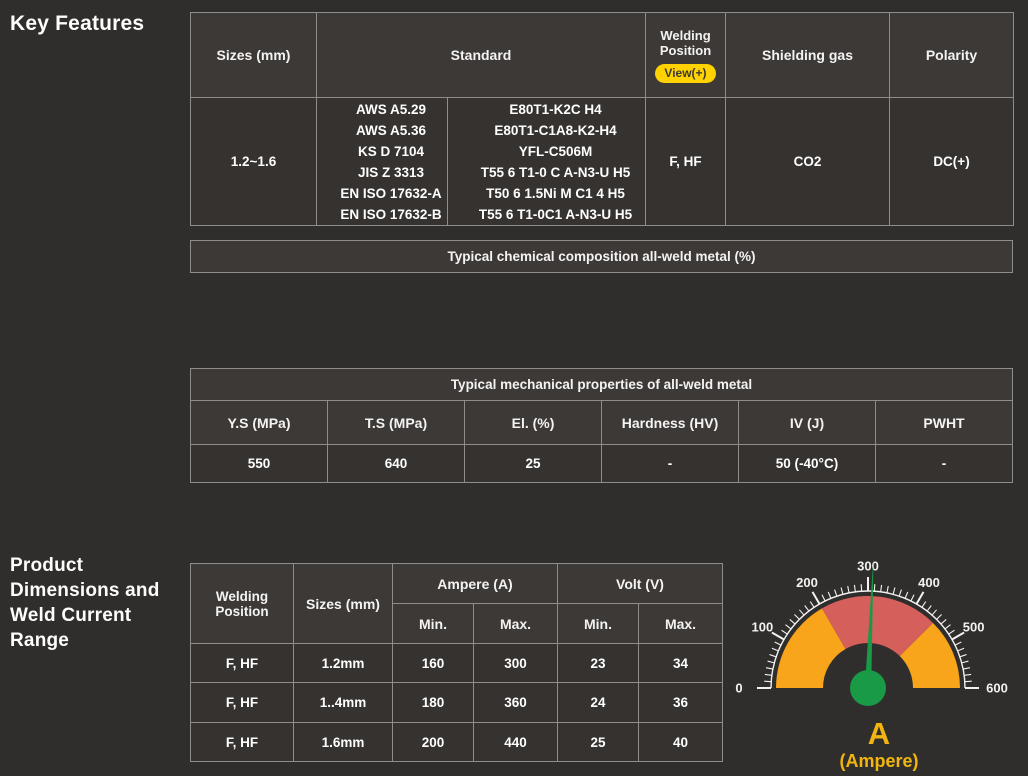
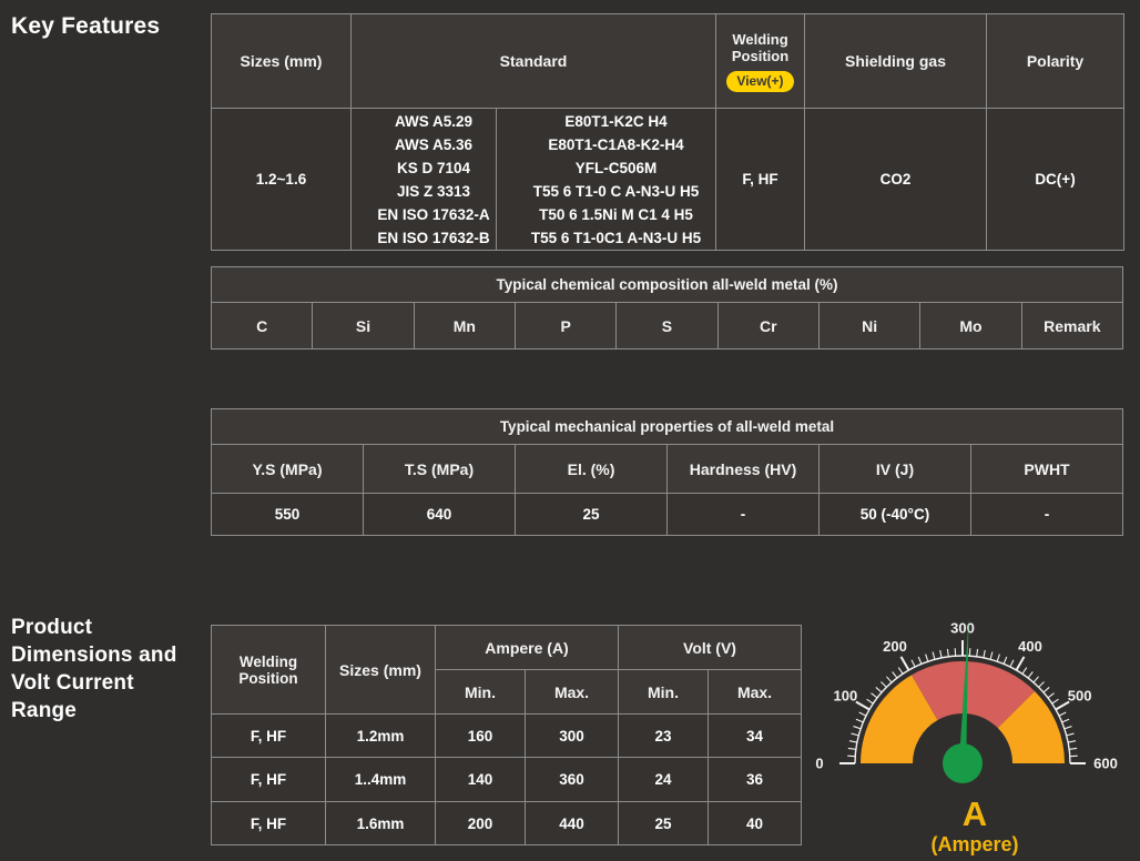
  Key Features
  Sizes (mm)	Standard	Welding Position View(+)	Shielding gas	Polarity
  1.2~1.6	AWS A5.29 AWS A5.36 KS D 7104 JIS Z 3313 EN ISO 17632-A EN ISO 17632-B	E80T1-K2C H4 E80T1-C1A8-K2-H4 YFL-C506M T55 6 T1-0 C A-N3-U H5 T50 6 1.5Ni M C1 4 H5 T55 6 T1-0C1 A-N3-U H5	F, HF	CO2	DC(+)
  Typical chemical composition all-weld metal (%)
+ C	Si	Mn	P	S	Cr	Ni	Mo	Remark
  Typical mechanical properties of all-weld metal
  Y.S (MPa)	T.S (MPa)	El. (%)	Hardness (HV)	IV (J)	PWHT
  550	640	25	-	50 (-40°C)	-
- Product Dimensions and Weld Current Range
+ Product Dimensions and Volt Current Range
  Welding Position	Sizes (mm)	Ampere (A)	Volt (V)
  Min.	Max.	Min.	Max.
  F, HF	1.2mm	160	300	23	34
- F, HF	1..4mm	180	360	24	36
+ F, HF	1..4mm	140	360	24	36
  F, HF	1.6mm	200	440	25	40
  0
  100
  200
  300
  400
  500
  600
  A
  (Ampere)
